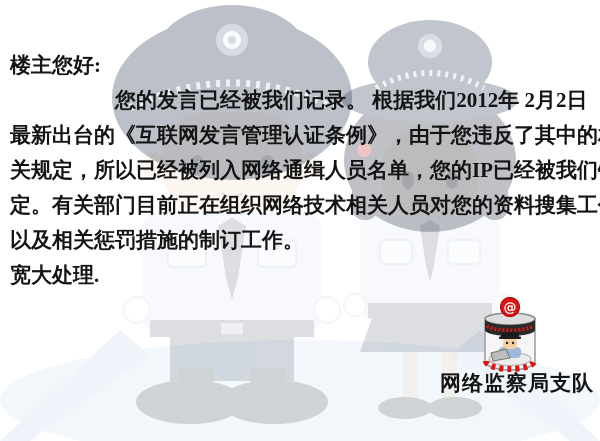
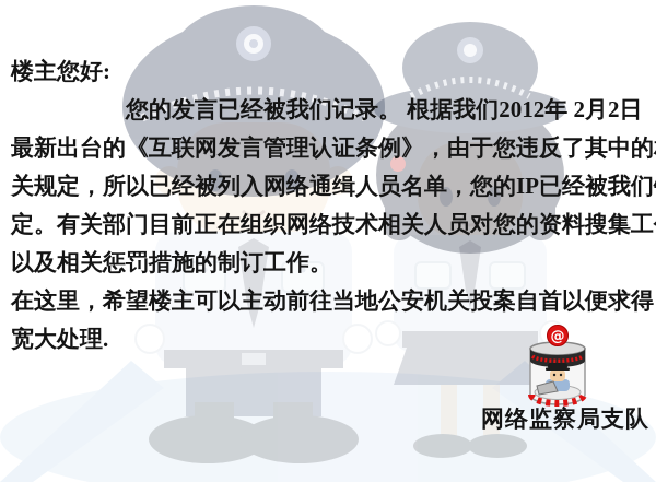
  楼主您好:
  您的发言已经被我们记录。 根据我们2012年 2月2日
  最新出台的《互联网发言管理认证条例》，由于您违反了其中的
  关规定，所以已经被列入网络通缉人员名单，您的IP已经被我们
  定。有关部门目前正在组织网络技术相关人员对您的资料搜集工
  以及相关惩罚措施的制订工作。
+ 在这里，希望楼主可以主动前往当地公安机关投案自首以便求得
  宽大处理.
  @
  网络监察局支队
